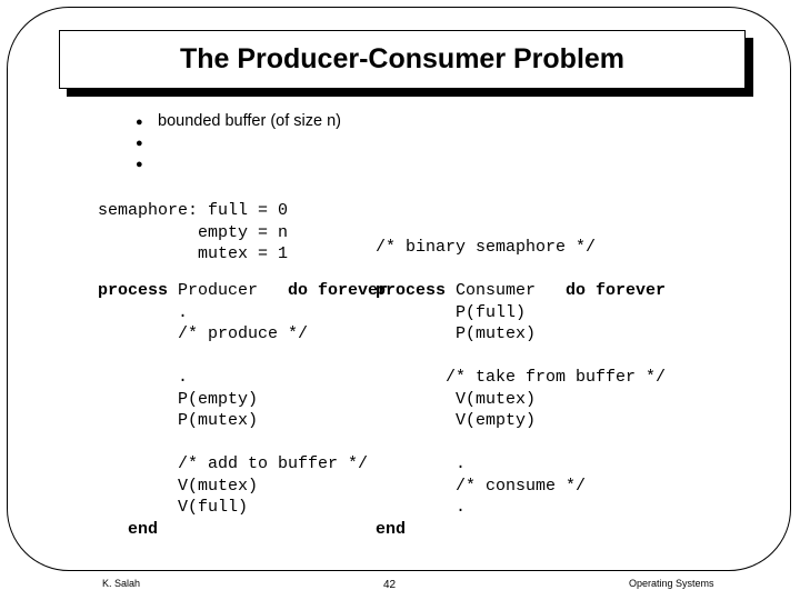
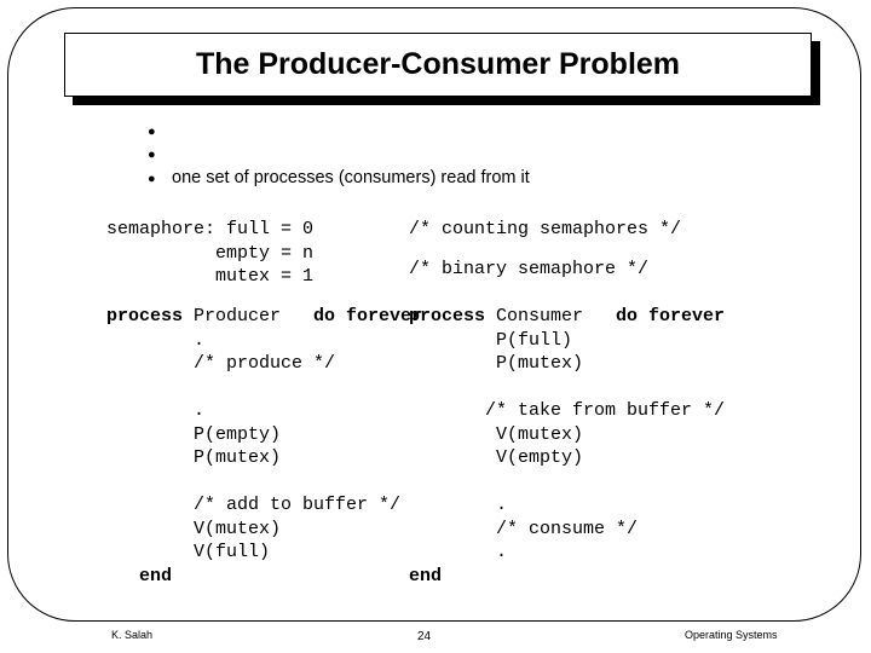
  The Producer-Consumer Problem
  ●
- bounded buffer (of size n)
  ●
  ●
+ one set of processes (consumers) read from it
  semaphore: full = 0
  empty = n
  mutex = 1
+ /* counting semaphores */
  /* binary semaphore */
  process Producer do forever
  .
  /* produce */
  .
  P(empty)
  P(mutex)
  /* add to buffer */
  V(mutex)
  V(full)
  end
  process Consumer do forever
  P(full)
  P(mutex)
  /* take from buffer */
  V(mutex)
  V(empty)
  .
  /* consume */
  .
  end
  K. Salah
- 42
+ 24
  Operating Systems
